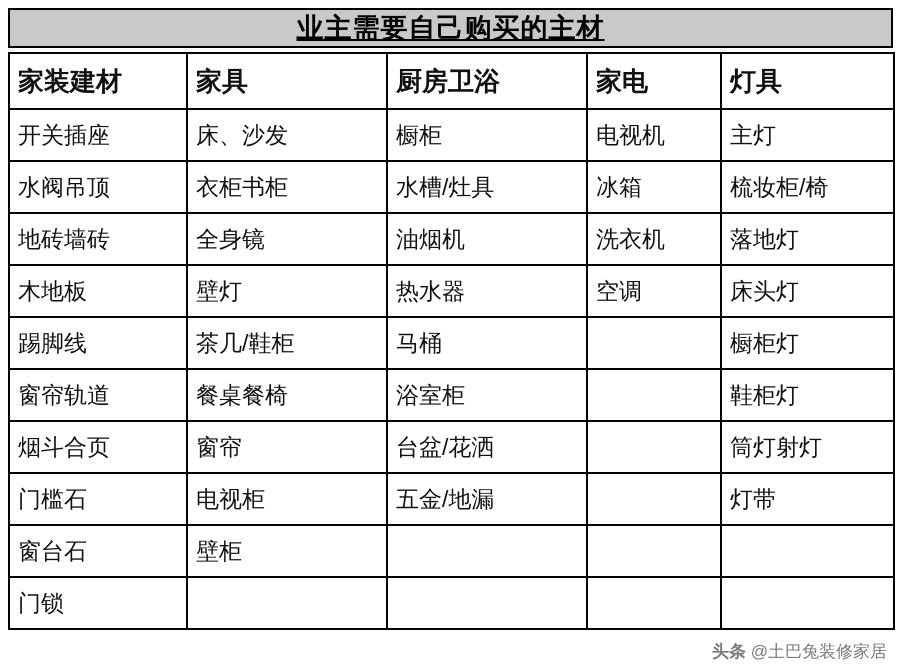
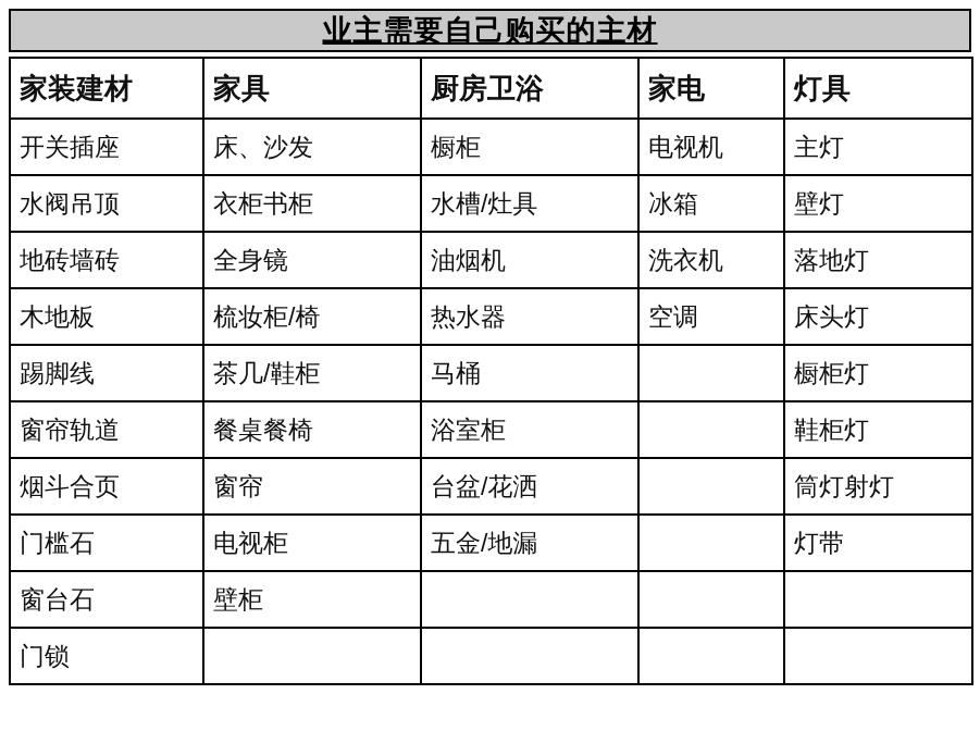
  业主需要自己购买的主材
  家装建材	家具	厨房卫浴	家电	灯具
  开关插座	床、沙发	橱柜	电视机	主灯
- 水阀吊顶	衣柜书柜	水槽/灶具	冰箱	梳妆柜/椅
+ 水阀吊顶	衣柜书柜	水槽/灶具	冰箱	壁灯
  地砖墙砖	全身镜	油烟机	洗衣机	落地灯
- 木地板	壁灯	热水器	空调	床头灯
+ 木地板	梳妆柜/椅	热水器	空调	床头灯
  踢脚线	茶几/鞋柜	马桶		橱柜灯
  窗帘轨道	餐桌餐椅	浴室柜		鞋柜灯
  烟斗合页	窗帘	台盆/花洒		筒灯射灯
  门槛石	电视柜	五金/地漏		灯带
  窗台石	壁柜
  门锁
- 头条 @土巴兔装修家居
